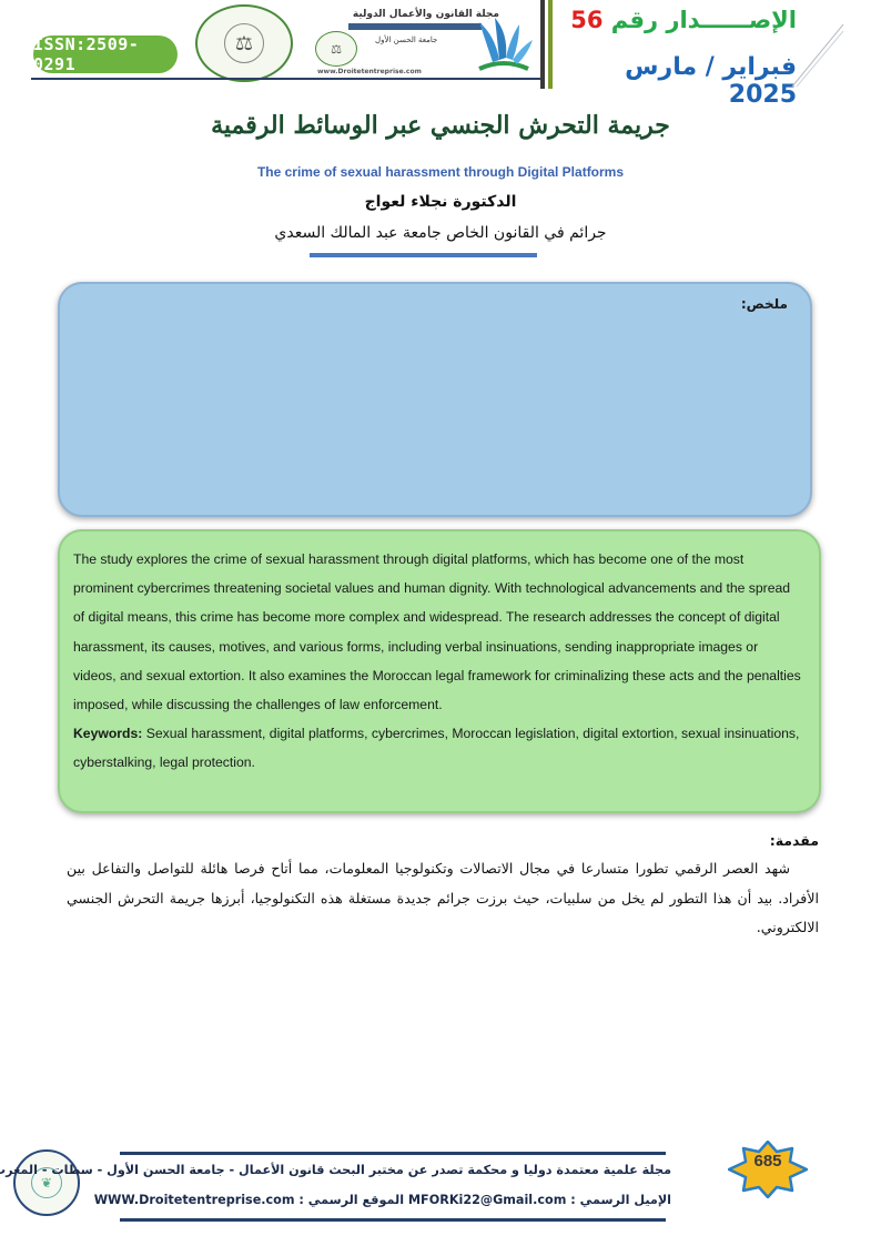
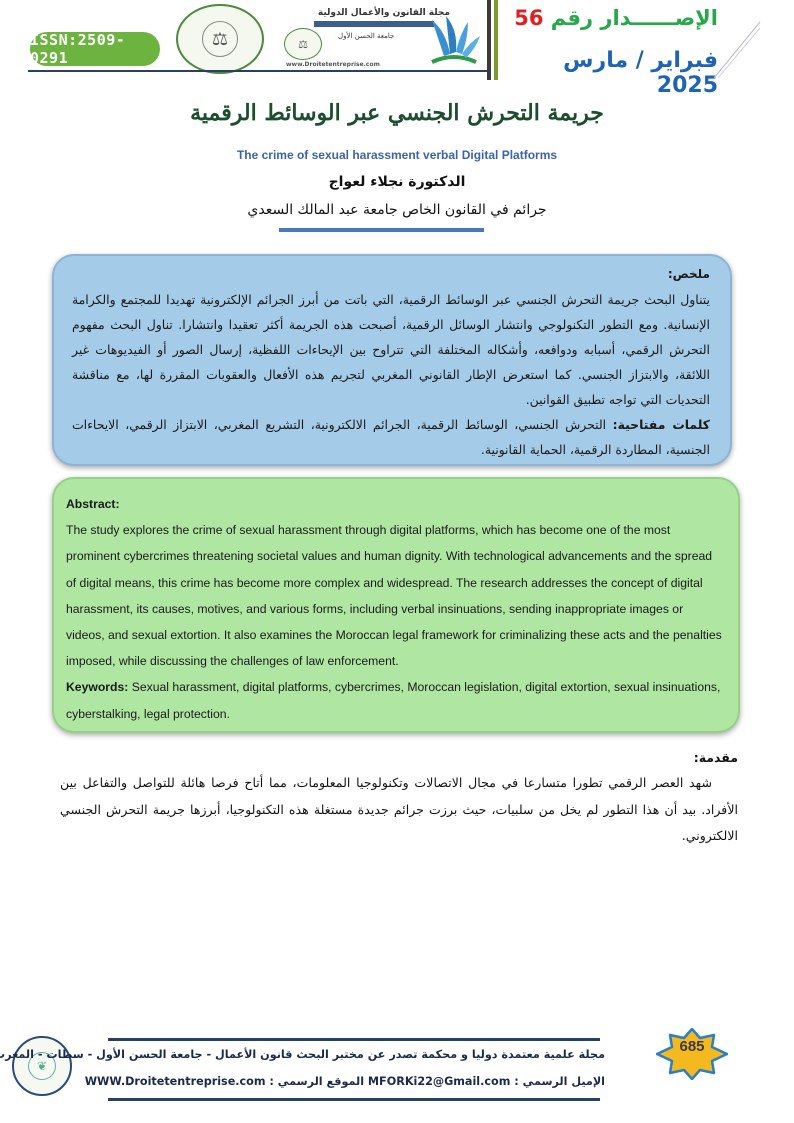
  ISSN:2509-0291
  ⚖
  مجلة القانون والأعمال الدولية
  ⚖
  جامعة الحسن الأول
  الإصــــــدار رقم 56
  فبراير / مارس 2025
  جريمة التحرش الجنسي عبر الوسائط الرقمية
- The crime of sexual harassment through Digital Platforms
+ The crime of sexual harassment verbal Digital Platforms
  الدكتورة نجلاء لعواج
  جرائم في القانون الخاص جامعة عبد المالك السعدي
  ملخص:
+ يتناول البحث جريمة التحرش الجنسي عبر الوسائط الرقمية، التي باتت من أبرز الجرائم الإلكترونية تهديدا للمجتمع والكرامة الإنسانية. ومع التطور التكنولوجي وانتشار الوسائل الرقمية، أصبحت هذه الجريمة أكثر تعقيدا وانتشارا. تناول البحث مفهوم التحرش الرقمي، أسبابه ودوافعه، وأشكاله المختلفة التي تتراوح بين الإيحاءات اللفظية، إرسال الصور أو الفيديوهات غير اللائقة، والابتزاز الجنسي. كما استعرض الإطار القانوني المغربي لتجريم هذه الأفعال والعقوبات المقررة لها، مع مناقشة التحديات التي تواجه تطبيق القوانين.
+ كلمات مفتاحية: التحرش الجنسي، الوسائط الرقمية، الجرائم الالكترونية، التشريع المغربي، الابتزاز الرقمي، الايحاءات الجنسية، المطاردة الرقمية، الحماية القانونية.
+ Abstract:
  The study explores the crime of sexual harassment through digital platforms, which has become one of the most prominent cybercrimes threatening societal values and human dignity. With technological advancements and the spread of digital means, this crime has become more complex and widespread. The research addresses the concept of digital harassment, its causes, motives, and various forms, including verbal insinuations, sending inappropriate images or videos, and sexual extortion. It also examines the Moroccan legal framework for criminalizing these acts and the penalties imposed, while discussing the challenges of law enforcement.
  Keywords: Sexual harassment, digital platforms, cybercrimes, Moroccan legislation, digital extortion, sexual insinuations, cyberstalking, legal protection.
  مقدمة:
  شهد العصر الرقمي تطورا متسارعا في مجال الاتصالات وتكنولوجيا المعلومات، مما أتاح فرصا هائلة للتواصل والتفاعل بين الأفراد. بيد أن هذا التطور لم يخل من سلبيات، حيث برزت جرائم جديدة مستغلة هذه التكنولوجيا، أبرزها جريمة التحرش الجنسي الالكتروني.
  ❦
  مجلة علمية معتمدة دوليا و محكمة تصدر عن مختبر البحث قانون الأعمال - جامعة الحسن الأول - سطات - المغر
  الإميل الرسمي : MFORKi22@Gmail.com الموقع الرسمي : WWW.Droitetentreprise.com
  685
